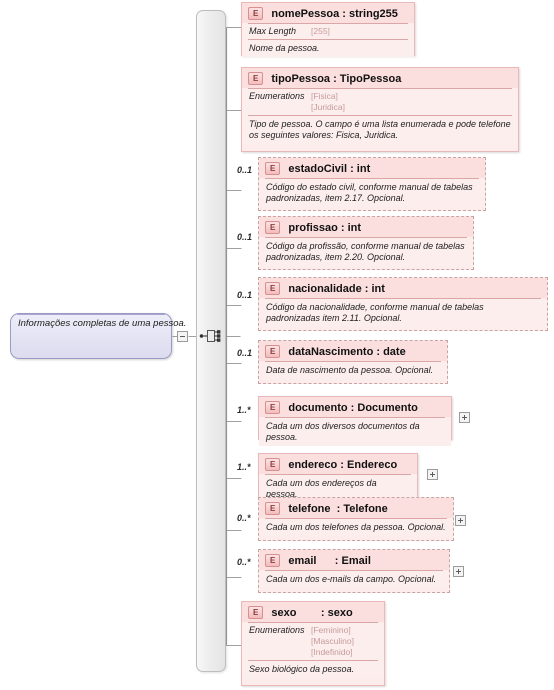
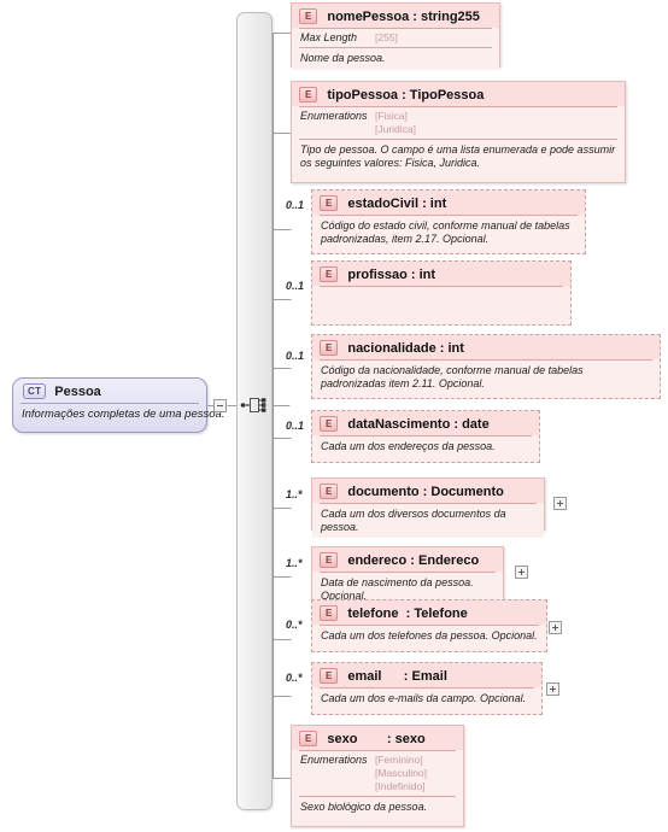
+ CT
+ Pessoa
  Informações completas de uma pessoa.
  E
  nomePessoa : string255
  Max Length
  [255]
  Nome da pessoa.
  E
  tipoPessoa : TipoPessoa
  Enumerations
  [Fisica]
  [Juridica]
- Tipo de pessoa. O campo é uma lista enumerada e pode telefone os seguintes valores: Fisica, Juridica.
+ Tipo de pessoa. O campo é uma lista enumerada e pode assumir os seguintes valores: Fisica, Juridica.
  0..1
  E
  estadoCivil : int
  Código do estado civil, conforme manual de tabelas padronizadas, item 2.17. Opcional.
  0..1
  E
  profissao : int
- Código da profissão, conforme manual de tabelas padronizadas, item 2.20. Opcional.
  0..1
  E
  nacionalidade : int
  Código da nacionalidade, conforme manual de tabelas padronizadas item 2.11. Opcional.
  0..1
  E
  dataNascimento : date
- Data de nascimento da pessoa. Opcional.
+ Cada um dos endereços da pessoa.
  1..*
  E
  documento : Documento
  Cada um dos diversos documentos da pessoa.
  1..*
  E
  endereco : Endereco
- Cada um dos endereços da pessoa.
+ Data de nascimento da pessoa. Opcional.
  0..*
  E
  telefone : Telefone
  Cada um dos telefones da pessoa. Opcional.
  0..*
  E
  email : Email
  Cada um dos e-mails da campo. Opcional.
  E
  sexo : sexo
  Enumerations
  [Feminino]
  [Masculino]
  [Indefinido]
  Sexo biológico da pessoa.
